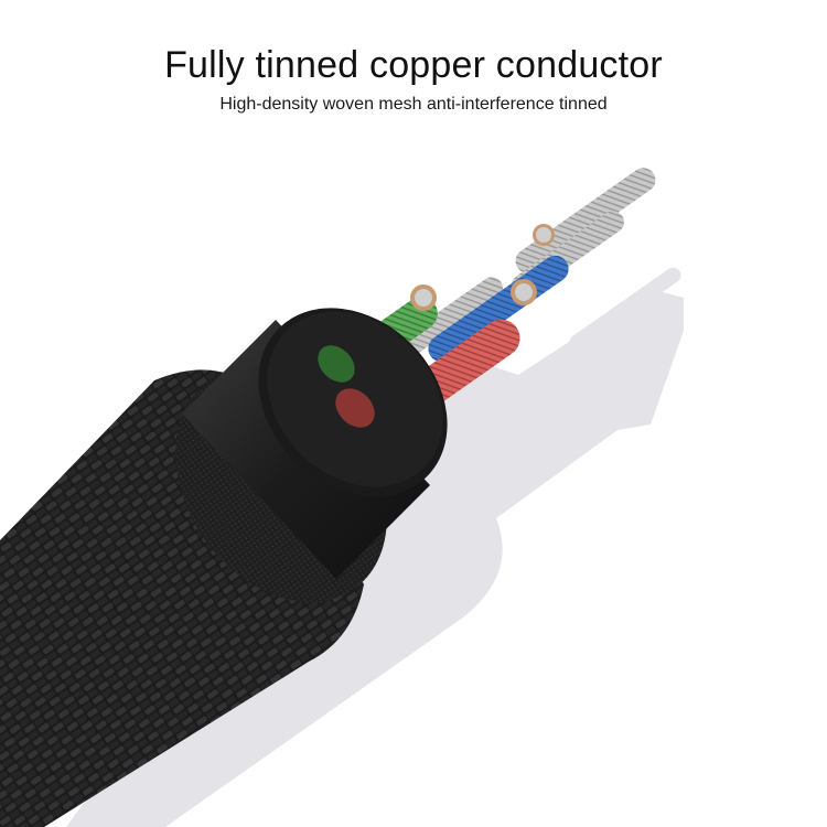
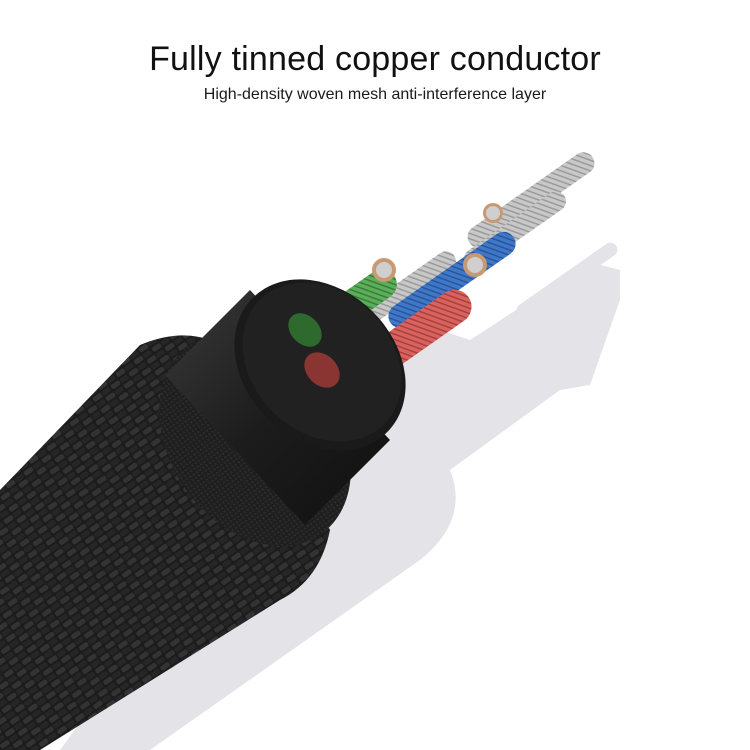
  Fully tinned copper conductor
- High-density woven mesh anti-interference tinned
+ High-density woven mesh anti-interference layer
